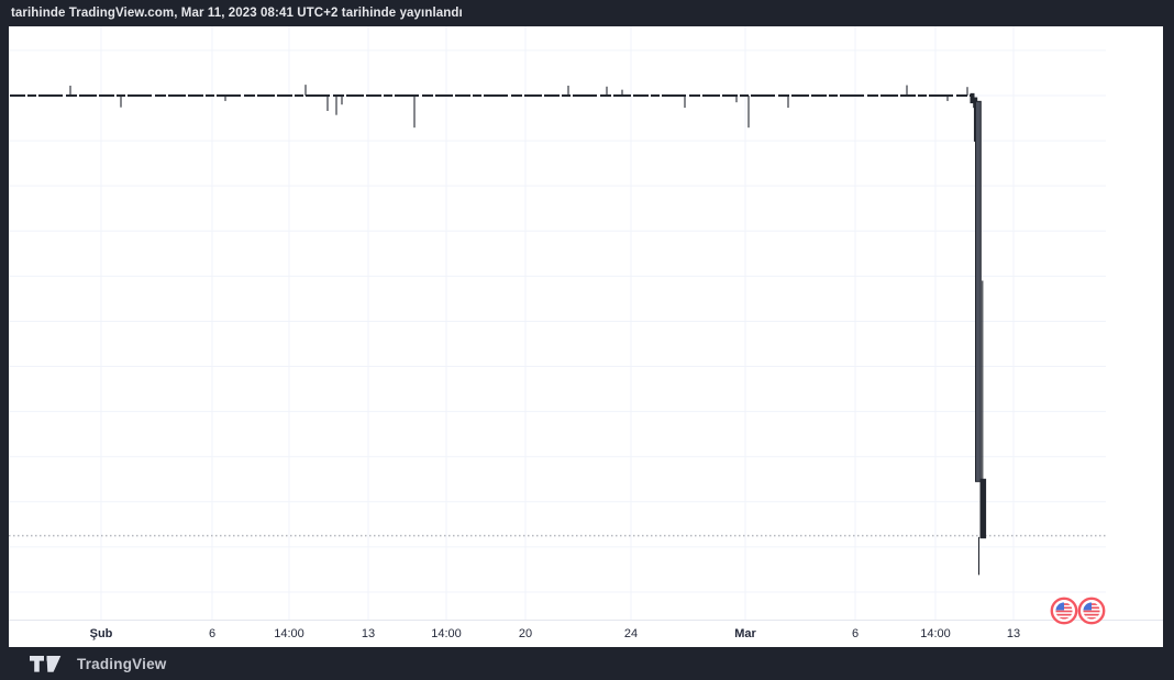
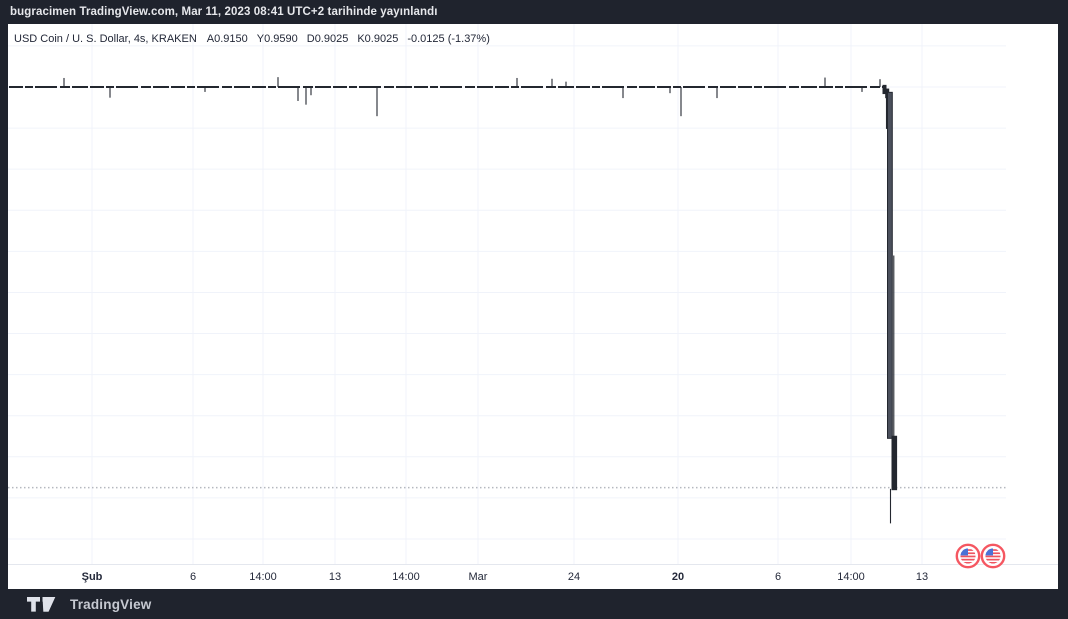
- tarihinde TradingView.com, Mar 11, 2023 08:41 UTC+2 tarihinde yayınlandı
+ bugracimen TradingView.com, Mar 11, 2023 08:41 UTC+2 tarihinde yayınlandı
+ USD Coin / U. S. Dollar, 4s, KRAKEN
+ A0.9150
+ Y0.9590
+ D0.9025
+ K0.9025
+ -0.0125 (-1.37%)
  Şub
  6
  14:00
  13
  14:00
- 20
+ Mar
  24
- Mar
+ 20
  6
  14:00
  13
  TradingView
